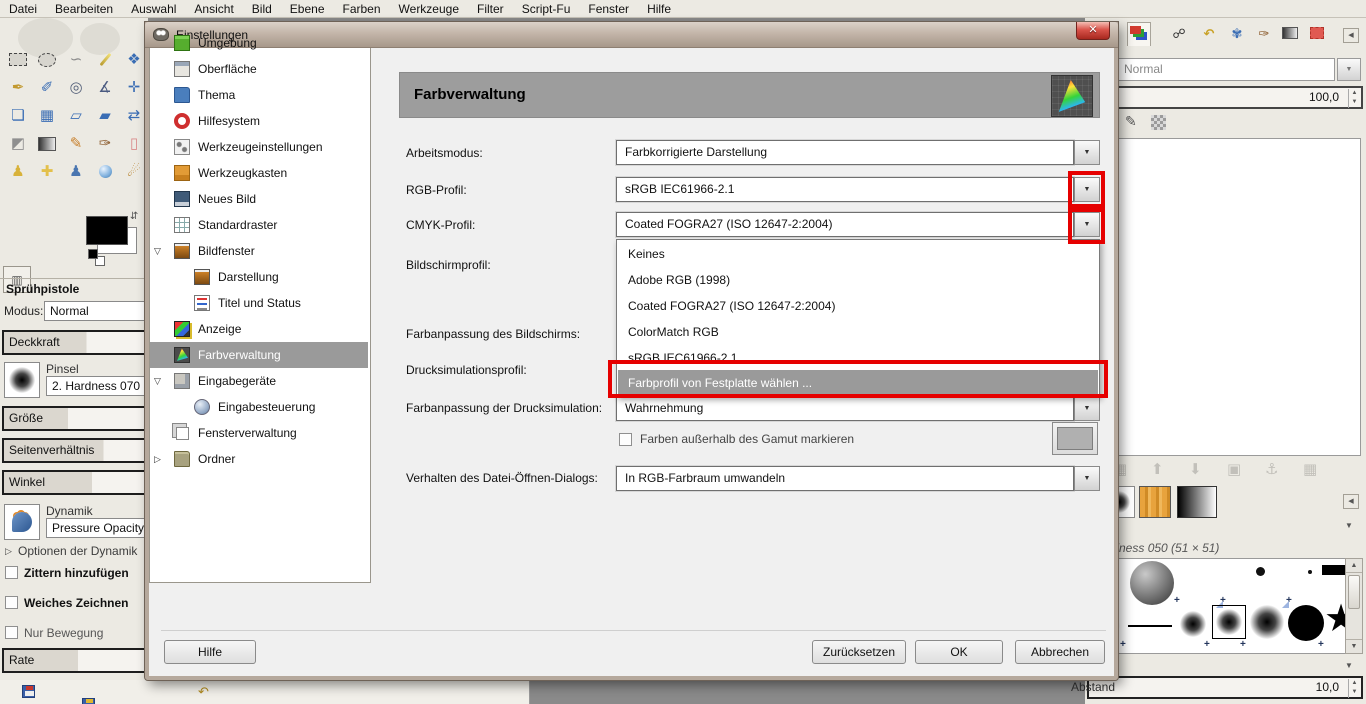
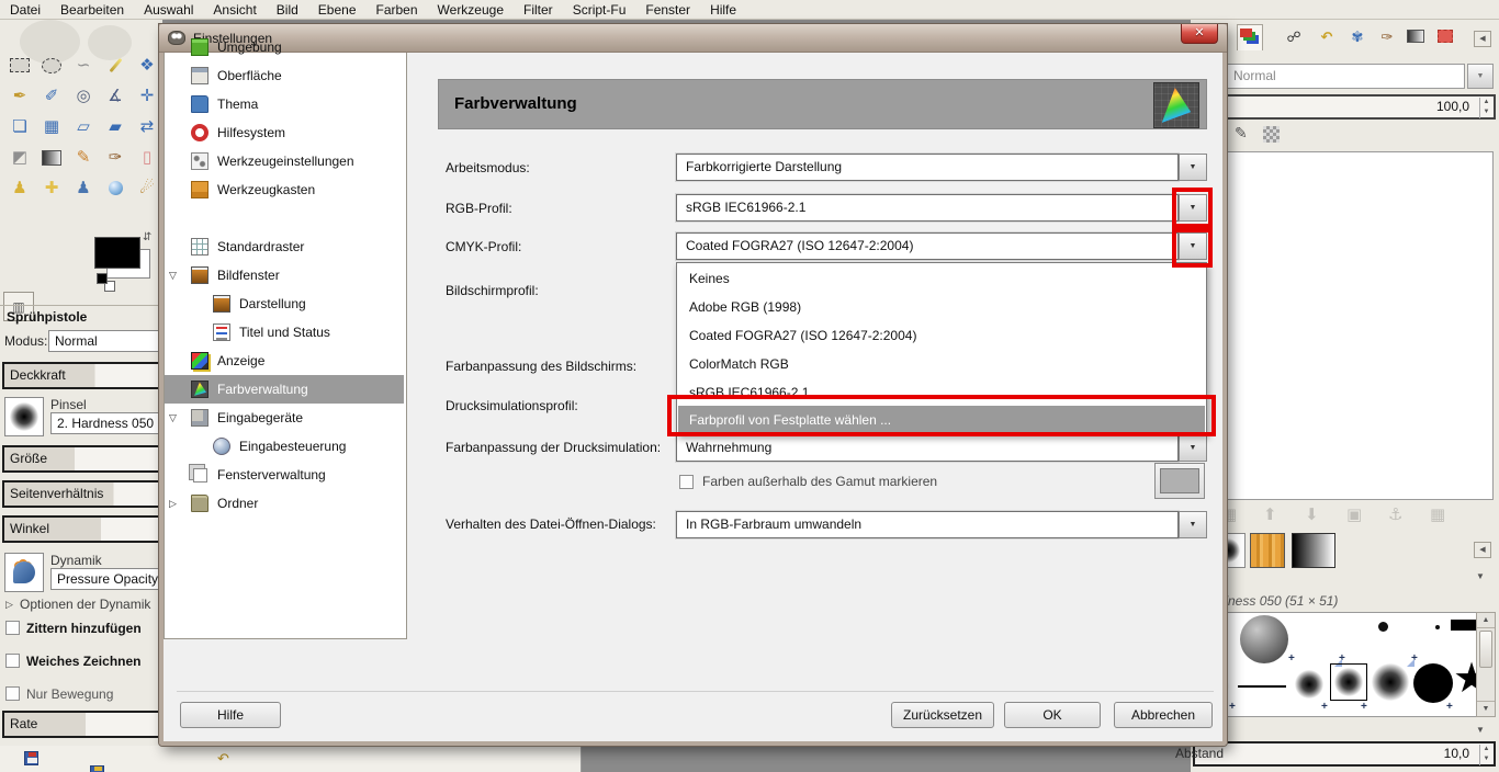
  Datei
  Bearbeiten
  Auswahl
  Ansicht
  Bild
  Ebene
  Farben
  Werkzeuge
  Filter
  Script-Fu
  Fenster
  Hilfe
  ∽
  ❖
  ✒
  ✐
  ◎
  ∡
  ✛
  ❏
  ▦
  ▱
  ▰
  ⇄
  ◩
  ✎
  ✑
  ▯
  ♟
  ✚
  ♟
  ☄
  ⇵
  ▥
  Sprühpistole
  Modus:
  Normal
  Deckkraft
  Pinsel
- 2. Hardness 070
+ 2. Hardness 050
  Größe
  Seitenverhältnis
  Winkel
  Dynamik
  Pressure Opacity
  ▷
  Optionen der Dynamik
  Zittern hinzufügen
  Weiches Zeichnen
  Nur Bewegung
  Rate
  ↶
  ☍
  ↶
  ✾
  ✑
  Normal
  100,0
  ✎
  ▦
  ⬆
  ⬇
  ▣
  ⚓
  ▦
  ▼
  ness 050 (51 × 51)
  +
  +
  +
  ★
  +
  +
  +
  +
  ▼
  Abstand
  10,0
  nstellungen
  ✕
  Umgebung
  Oberfläche
  Thema
  Hilfesystem
  Werkzeugeinstellungen
  Werkzeugkasten
- Neues Bild
  Standardraster
  ▽
  Bildfenster
  Darstellung
  Titel und Status
  Anzeige
  Farbverwaltung
  ▽
  Eingabegeräte
  Eingabesteuerung
  Fensterverwaltung
  ▷
  Ordner
  Farbverwaltung
  Arbeitsmodus:
  RGB-Profil:
  CMYK-Profil:
  Bildschirmprofil:
  Farbanpassung des Bildschirms:
  Drucksimulationsprofil:
  Farbanpassung der Drucksimulation:
  Verhalten des Datei-Öffnen-Dialogs:
  Farbkorrigierte Darstellung
  sRGB IEC61966-2.1
  Coated FOGRA27 (ISO 12647-2:2004)
  Wahrnehmung
  In RGB-Farbraum umwandeln
  Keines
  Adobe RGB (1998)
  Coated FOGRA27 (ISO 12647-2:2004)
  ColorMatch RGB
  sRGB IEC61966-2.1
  Farbprofil von Festplatte wählen ...
  Farben außerhalb des Gamut markieren
  Hilfe
  Zurücksetzen
  OK
  Abbrechen
